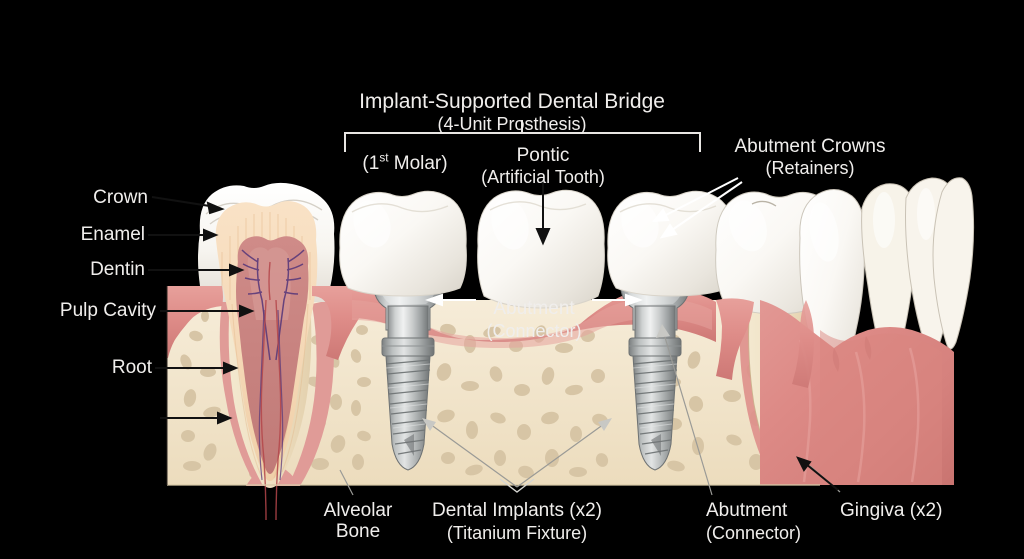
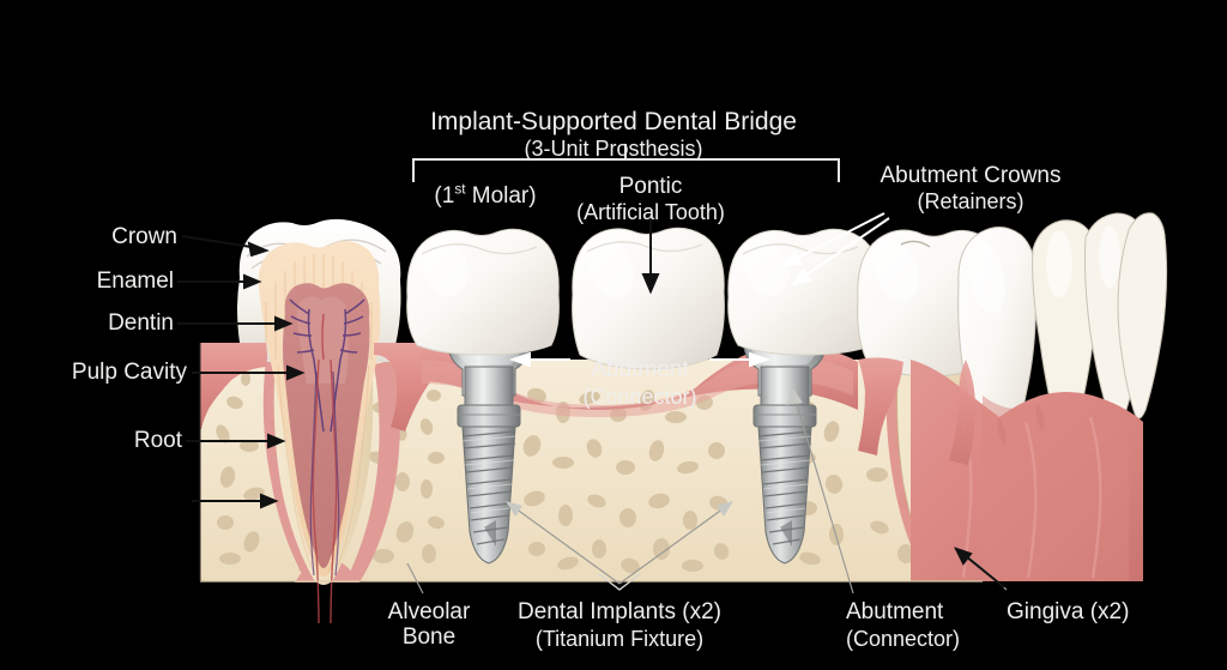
  Implant-Supported Dental Bridge
- (4-Unit Prosthesis)
+ (3-Unit Prosthesis)
  (1st Molar)
  Pontic
  (Artificial Tooth)
  Abutment Crowns
  (Retainers)
  Crown
  Enamel
  Dentin
  Pulp Cavity
  Root
  Abutment
  (Connector)
  Alveolar
  Bone
  Dental Implants (x2)
  (Titanium Fixture)
  Abutment
  (Connector)
  Gingiva (x2)
